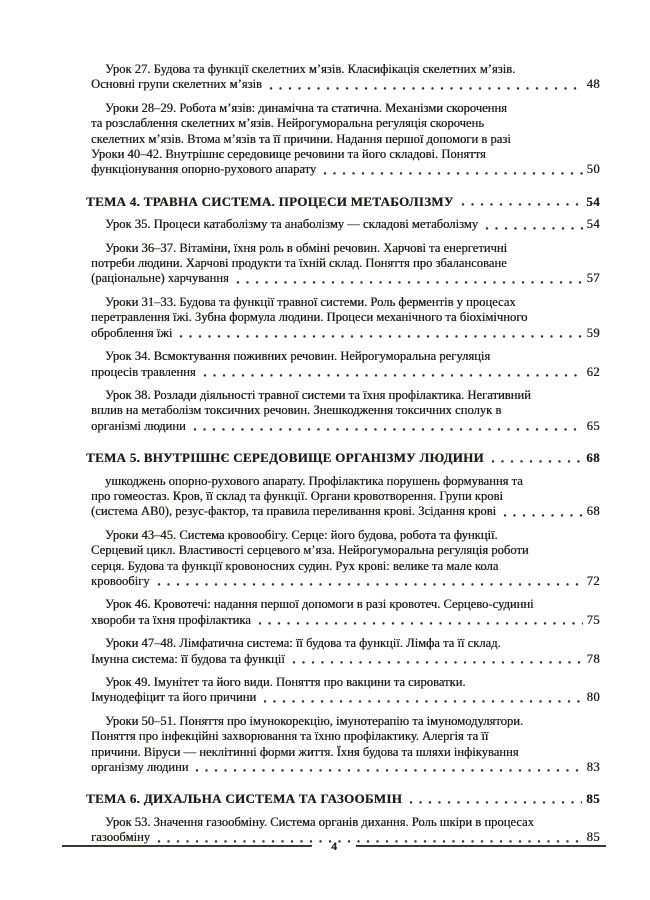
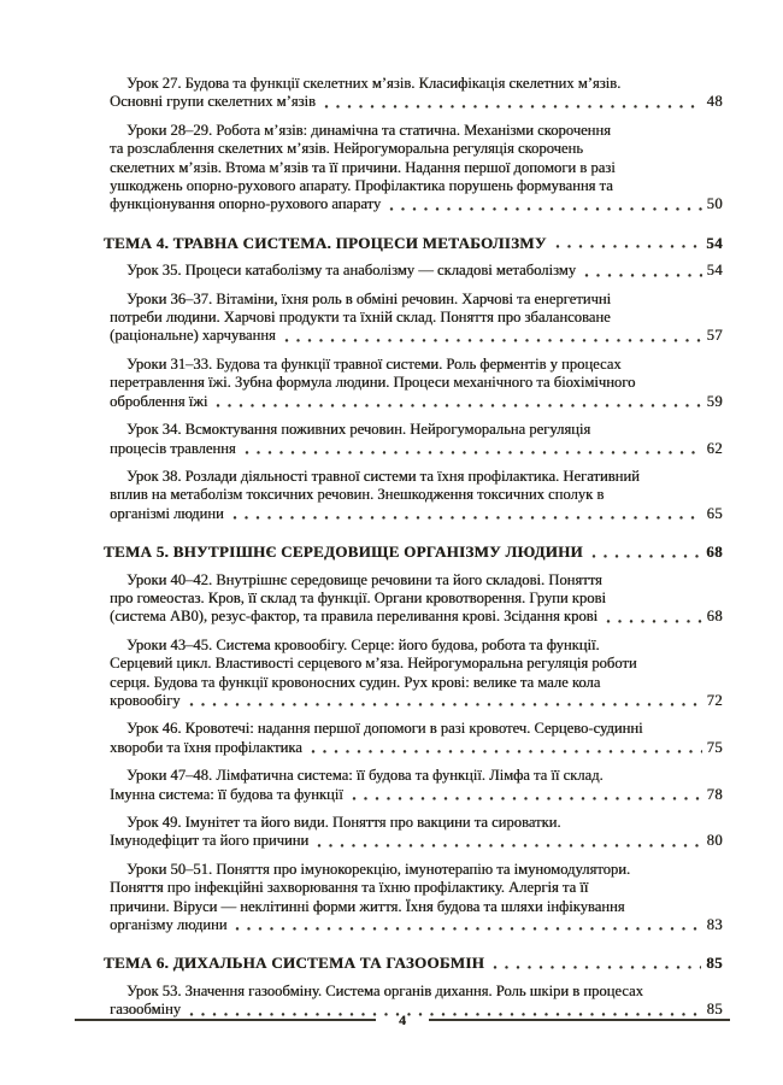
  Урок 27. Будова та функції скелетних м’язів. Класифікація скелетних м’язів.
  Основні групи скелетних м’язів
  48
  Уроки 28–29. Робота м’язів: динамічна та статична. Механізми скорочення
  та розслаблення скелетних м’язів. Нейрогуморальна регуляція скорочень
  скелетних м’язів. Втома м’язів та її причини. Надання першої допомоги в разі
- Уроки 40–42. Внутрішнє середовище речовини та його складові. Поняття
+ ушкоджень опорно-рухового апарату. Профілактика порушень формування та
  функціонування опорно-рухового апарату
  50
  ТЕМА 4. ТРАВНА СИСТЕМА. ПРОЦЕСИ МЕТАБОЛІЗМУ
  54
  Урок 35. Процеси катаболізму та анаболізму — складові метаболізму
  54
  Уроки 36–37. Вітаміни, їхня роль в обміні речовин. Харчові та енергетичні
  потреби людини. Харчові продукти та їхній склад. Поняття про збалансоване
  (раціональне) харчування
  57
  Уроки 31–33. Будова та функції травної системи. Роль ферментів у процесах
  перетравлення їжі. Зубна формула людини. Процеси механічного та біохімічного
  оброблення їжі
  59
  Урок 34. Всмоктування поживних речовин. Нейрогуморальна регуляція
  процесів травлення
  62
  Урок 38. Розлади діяльності травної системи та їхня профілактика. Негативний
  вплив на метаболізм токсичних речовин. Знешкодження токсичних сполук в
  організмі людини
  65
  ТЕМА 5. ВНУТРІШНЄ СЕРЕДОВИЩЕ ОРГАНІЗМУ ЛЮДИНИ
  68
- ушкоджень опорно-рухового апарату. Профілактика порушень формування та
+ Уроки 40–42. Внутрішнє середовище речовини та його складові. Поняття
  про гомеостаз. Кров, її склад та функції. Органи кровотворення. Групи крові
  (система АВ0), резус-фактор, та правила переливання крові. Зсідання крові
  68
  Уроки 43–45. Система кровообігу. Серце: його будова, робота та функції.
  Серцевий цикл. Властивості серцевого м’яза. Нейрогуморальна регуляція роботи
  серця. Будова та функції кровоносних судин. Рух крові: велике та мале кола
  кровообігу
  72
  Урок 46. Кровотечі: надання першої допомоги в разі кровотеч. Серцево-судинні
  хвороби та їхня профілактика
  75
  Уроки 47–48. Лімфатична система: її будова та функції. Лімфа та її склад.
  Імунна система: її будова та функції
  78
  Урок 49. Імунітет та його види. Поняття про вакцини та сироватки.
  Імунодефіцит та його причини
  80
  Уроки 50–51. Поняття про імунокорекцію, імунотерапію та імуномодулятори.
  Поняття про інфекційні захворювання та їхню профілактику. Алергія та її
  причини. Віруси — неклітинні форми життя. Їхня будова та шляхи інфікування
  організму людини
  83
  ТЕМА 6. ДИХАЛЬНА СИСТЕМА ТА ГАЗООБМІН
  85
  Урок 53. Значення газообміну. Система органів дихання. Роль шкіри в процесах
  газообміну
  85
  4
